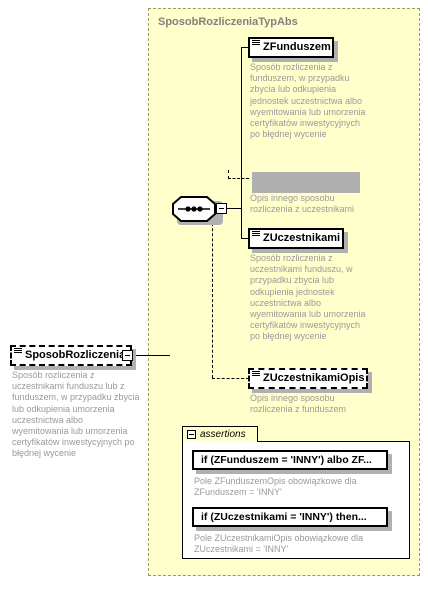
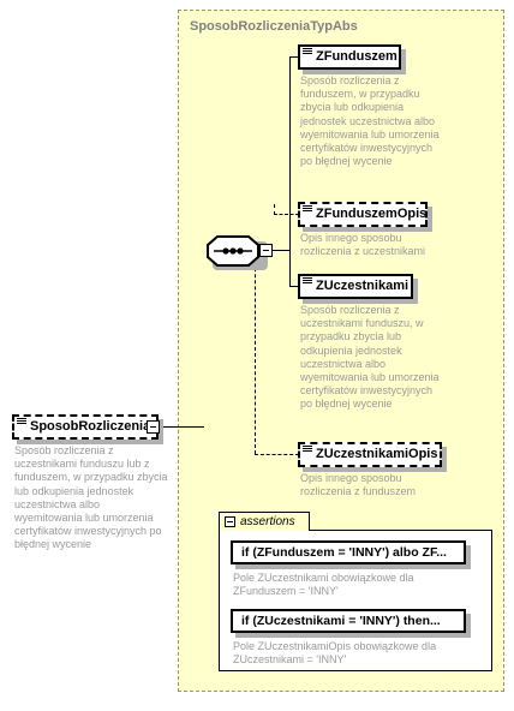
  SposobRozliczeniaTypAbs
  SposobRozliczeni
- Sposób rozliczenia z uczestnikami funduszu lub z funduszem, w przypadku zbycia lub odkupienia umorzenia uczestnictwa albo wyemitowania lub umorzenia certyfikatów inwestycyjnych po błędnej wycenie
+ Sposób rozliczenia z uczestnikami funduszu lub z funduszem, w przypadku zbycia lub odkupienia jednostek uczestnictwa albo wyemitowania lub umorzenia certyfikatów inwestycyjnych po błędnej wycenie
  ZFunduszem
  Sposób rozliczenia z funduszem, w przypadku zbycia lub odkupienia jednostek uczestnictwa albo wyemitowania lub umorzenia certyfikatów inwestycyjnych po błędnej wycenie
+ ZFunduszemOpis
  Opis innego sposobu rozliczenia z uczestnikami
  ZUczestnikami
  Sposób rozliczenia z uczestnikami funduszu, w przypadku zbycia lub odkupienia jednostek uczestnictwa albo wyemitowania lub umorzenia certyfikatów inwestycyjnych po błędnej wycenie
  ZUczestnikamiOpis
  Opis innego sposobu rozliczenia z funduszem
  assertions
  if (ZFunduszem = 'INNY') albo ZF...
- Pole ZFunduszemOpis obowiązkowe dla ZFunduszem = 'INNY'
+ Pole ZUczestnikami obowiązkowe dla ZFunduszem = 'INNY'
  if (ZUczestnikami = 'INNY') then...
  Pole ZUczestnikamiOpis obowiązkowe dla ZUczestnikami = 'INNY'
